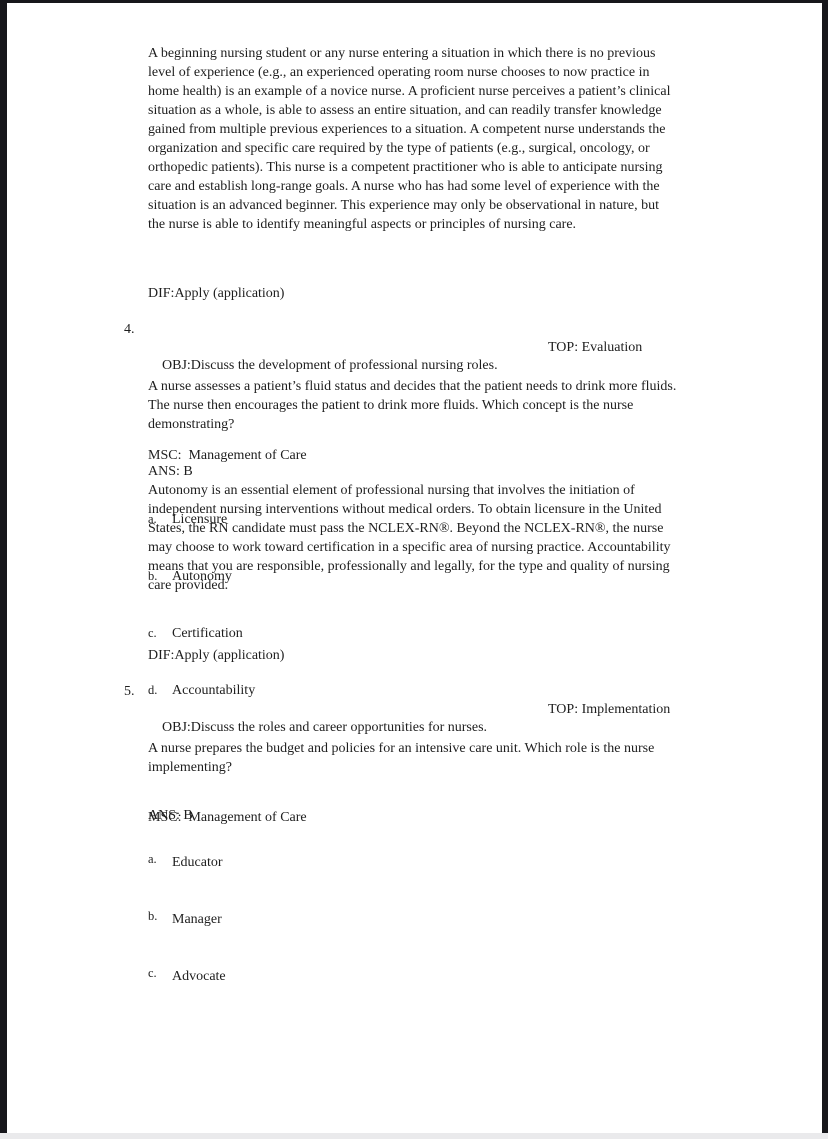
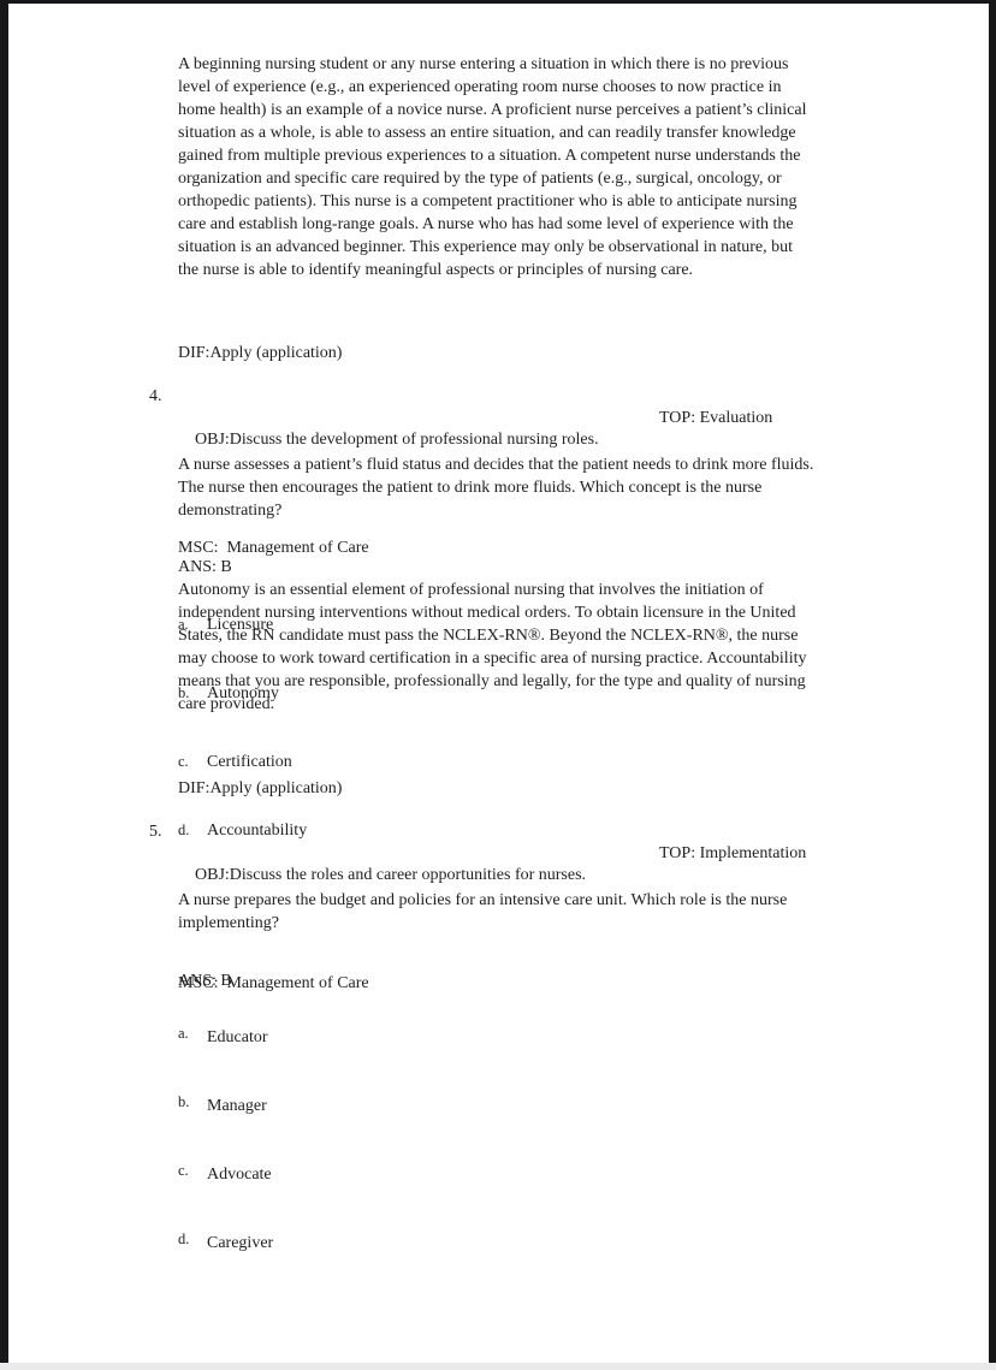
  A beginning nursing student or any nurse entering a situation in which there is no previous
  level of experience (e.g., an experienced operating room nurse chooses to now practice in
  home health) is an example of a novice nurse. A proficient nurse perceives a patient’s clinical
  situation as a whole, is able to assess an entire situation, and can readily transfer knowledge
  gained from multiple previous experiences to a situation. A competent nurse understands the
  organization and specific care required by the type of patients (e.g., surgical, oncology, or
  orthopedic patients). This nurse is a competent practitioner who is able to anticipate nursing
  care and establish long-range goals. A nurse who has had some level of experience with the
  situation is an advanced beginner. This experience may only be observational in nature, but
  the nurse is able to identify meaningful aspects or principles of nursing care.
  DIF:Apply (application)
  OBJ:Discuss the development of professional nursing roles.
  TOP: Evaluation
  MSC: Management of Care
  4.
  A nurse assesses a patient’s fluid status and decides that the patient needs to drink more fluids.
  The nurse then encourages the patient to drink more fluids. Which concept is the nurse
  demonstrating?
  a. Licensure
  b. Autonomy
  c. Certification
  d. Accountability
  ANS: B
  Autonomy is an essential element of professional nursing that involves the initiation of
  independent nursing interventions without medical orders. To obtain licensure in the United
  States, the RN candidate must pass the NCLEX-RN®. Beyond the NCLEX-RN®, the nurse
  may choose to work toward certification in a specific area of nursing practice. Accountability
  means that you are responsible, professionally and legally, for the type and quality of nursing
  care provided.
  DIF:Apply (application)
  OBJ:Discuss the roles and career opportunities for nurses.
  TOP: Implementation
  MSC: Management of Care
  5.
  A nurse prepares the budget and policies for an intensive care unit. Which role is the nurse
  implementing?
  a. Educator
  b. Manager
  c. Advocate
+ d. Caregiver
  ANS: B
